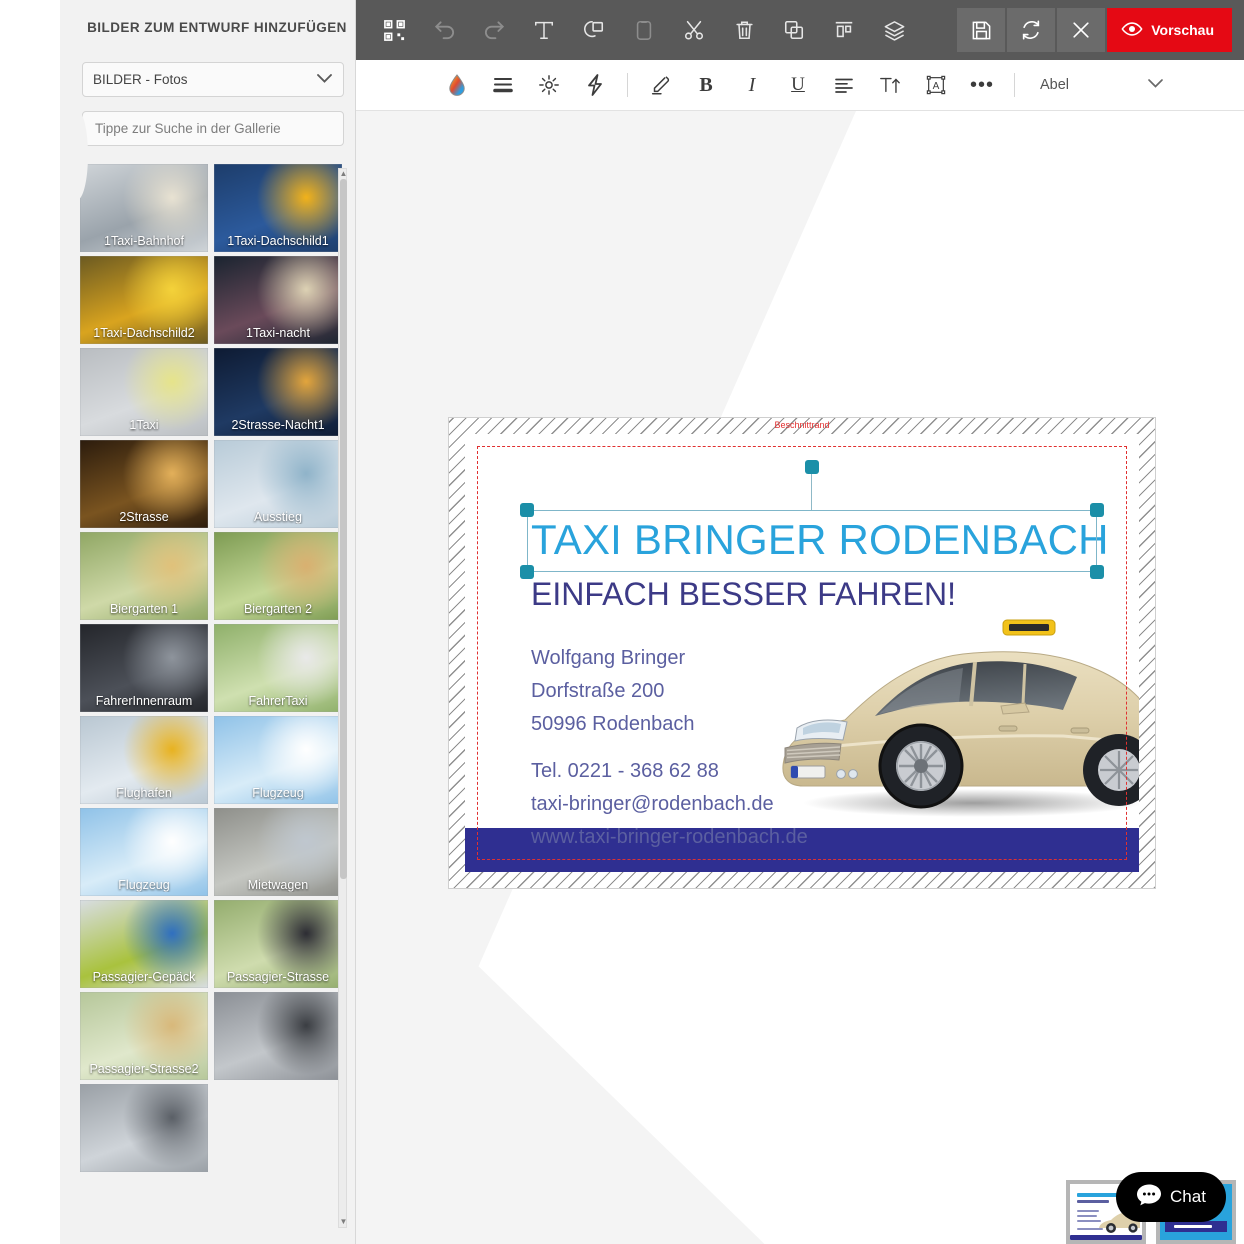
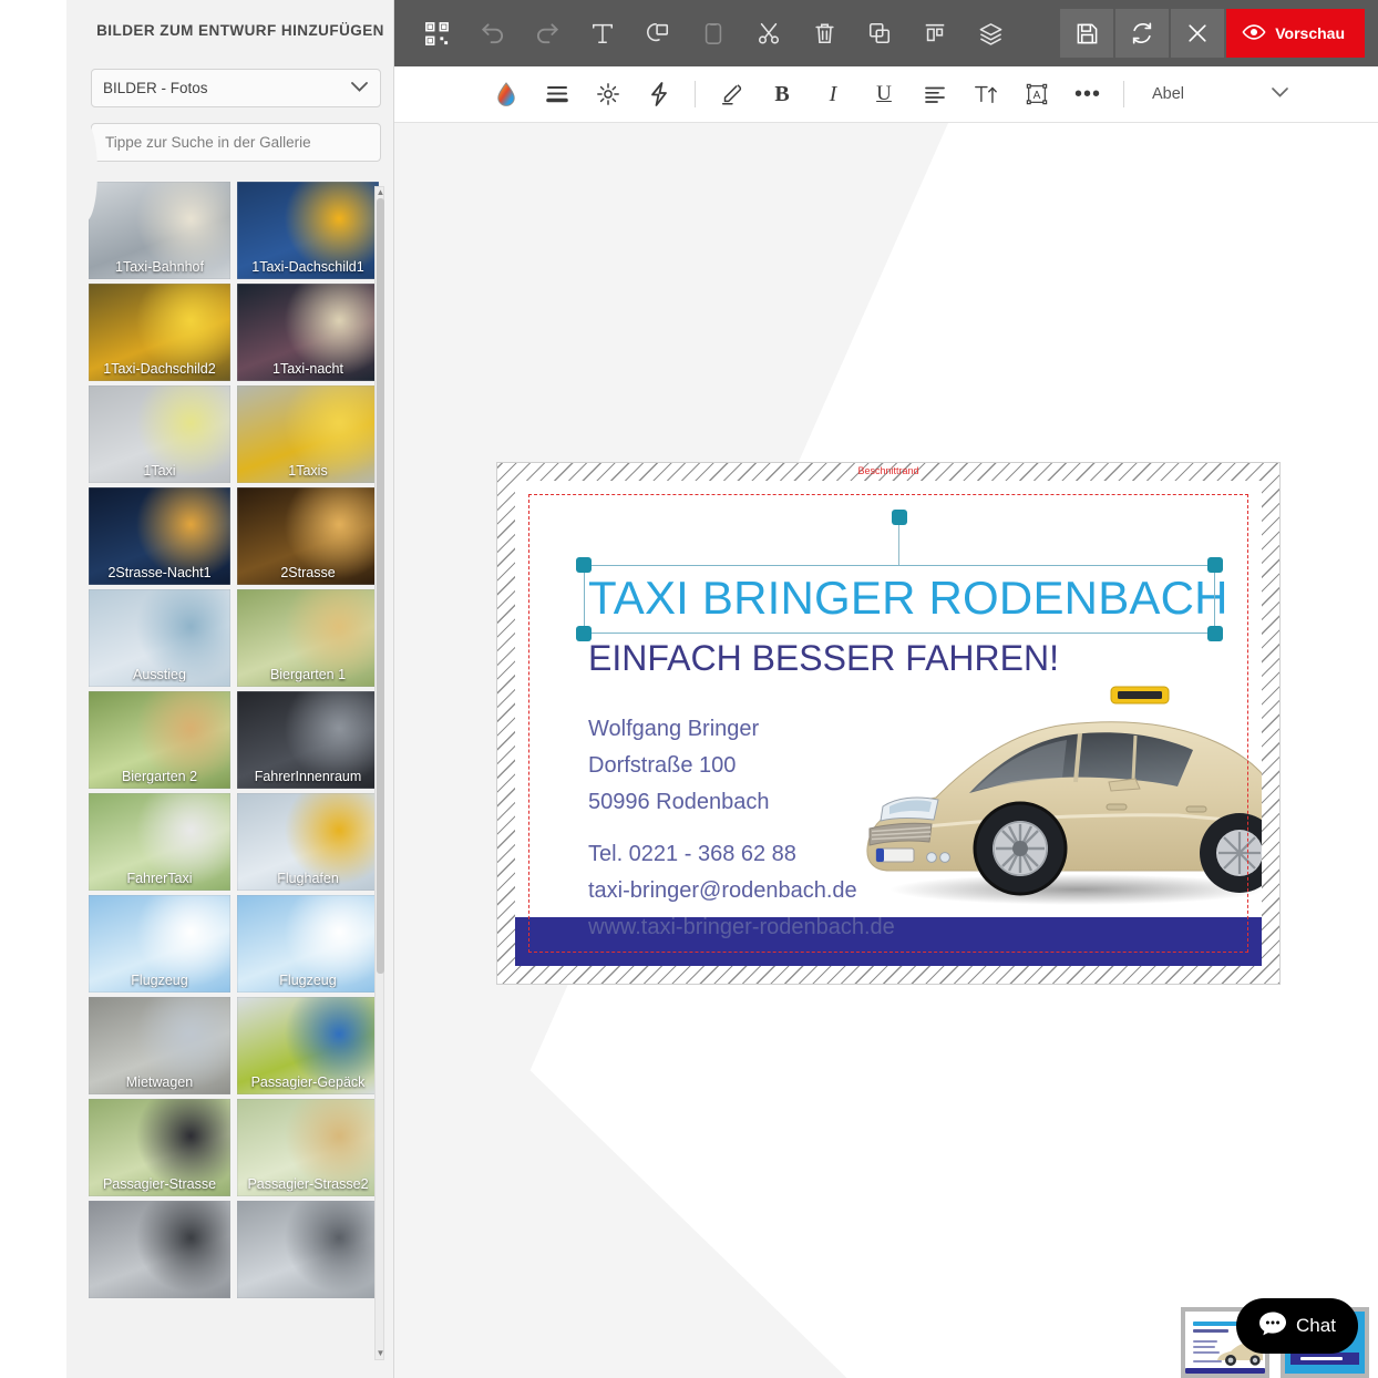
  BILDER ZUM ENTWURF HINZUFÜGEN
  BILDER - Fotos
  Tippe zur Suche in der Gallerie
  1Taxi-Bahnhof
  1Taxi-Dachschild1
  1Taxi-Dachschild2
  1Taxi-nacht
  1Taxi
+ 1Taxis
  2Strasse-Nacht1
  2Strasse
  Ausstieg
  Biergarten 1
  Biergarten 2
  FahrerInnenraum
  FahrerTaxi
  Flughafen
  Flugzeug
  Flugzeug
  Mietwagen
  Passagier-Gepäck
  Passagier-Strasse
  Passagier-Strasse2
  ▲
  ▼
  Vorschau
  B
  I
  U
  A
  •••
  Abel
  Beschnittrand
  TAXI BRINGER RODENBACH
  EINFACH BESSER FAHREN!
  Wolfgang Bringer
- Dorfstraße 200
+ Dorfstraße 100
  50996 Rodenbach
  Tel. 0221 - 368 62 88
  taxi-bringer@rodenbach.de
  www.taxi-bringer-rodenbach.de
  Chat
